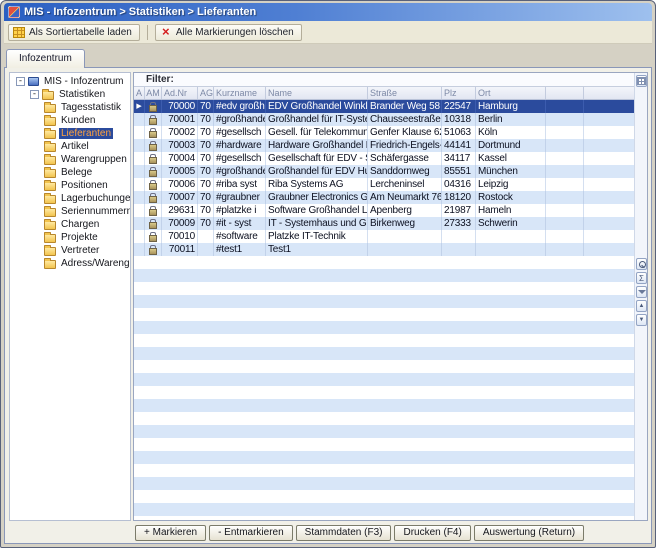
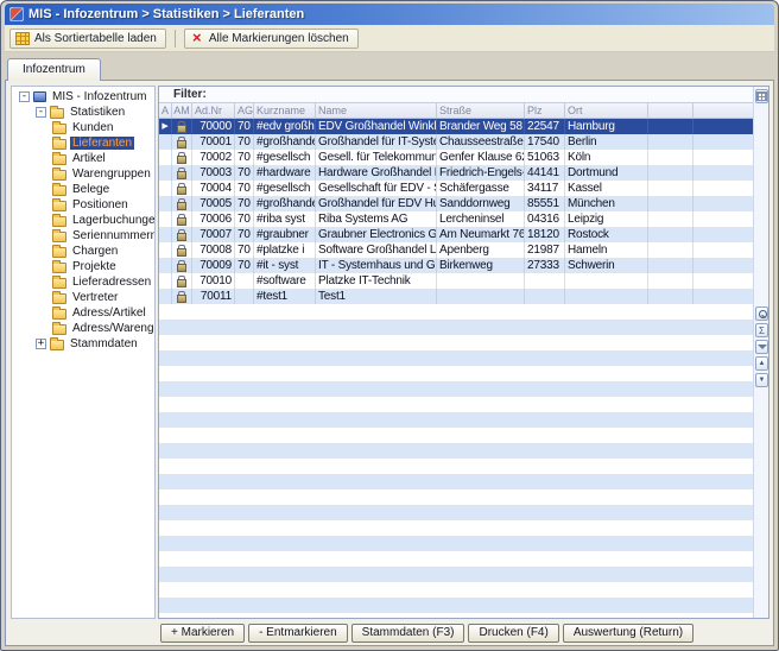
  MIS - Infozentrum > Statistiken > Lieferanten
  Als Sortiertabelle laden
  Alle Markierungen löschen
  Infozentrum
  -
  MIS - Infozentrum
  -
  Statistiken
- Tagesstatistik
  Kunden
  Lieferanten
  Artikel
  Warengruppen
  Belege
  Positionen
  Lagerbuchunge
  Seriennummern
  Chargen
  Projekte
+ Lieferadressen
  Vertreter
+ Adress/Artikel
+ +
+ Stammdaten
  Filter:
  A
  AM
  Ad.Nr
  AG
  Kurzname
  Name
  Straße
  Plz
  Ort
  70000
  70
  #edv großh
  EDV Großhandel Winkl
  Brander Weg 58
  22547
  Hamburg
  70001
  70
  #großhande
  Großhandel für IT-Syste
  Chausseestraße
- 10318
+ 17540
  Berlin
  70002
  70
  #gesellsch
  Gesell. für Telekommun
  Genfer Klause 62
  51063
  Köln
  70003
  70
  #hardware
  Friedrich-Engels-
  44141
  Dortmund
  70004
  70
  #gesellsch
  Gesellschaft für EDV -
  Schäfergasse
  34117
  Kassel
  70005
  70
  #großhande
  Großhandel für EDV Hu
  Sanddornweg
  85551
  München
  70006
  70
  #riba syst
  Riba Systems AG
  Lercheninsel
  04316
  Leipzig
  70007
  70
  #graubner
  Graubner Electronics G
  Am Neumarkt 76
  18120
  Rostock
- 29631
+ 70008
  70
  #platzke i
  Software Großhandel L
  Apenberg
  21987
  Hameln
  70009
  70
  #it - syst
  Birkenweg
  27333
  Schwerin
  70010
  #software
  Platzke IT-Technik
  70011
  #test1
  Test1
  + Markieren
  - Entmarkieren
  Stammdaten (F3)
  Drucken (F4)
  Auswertung (Return)
